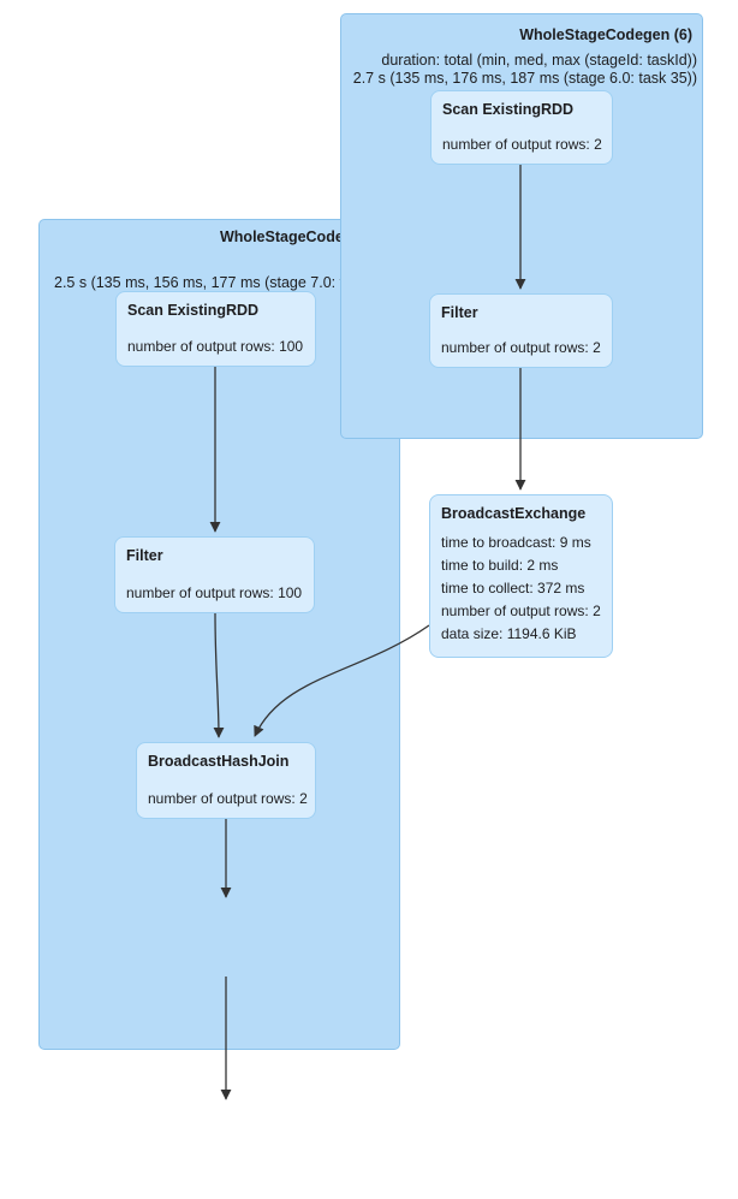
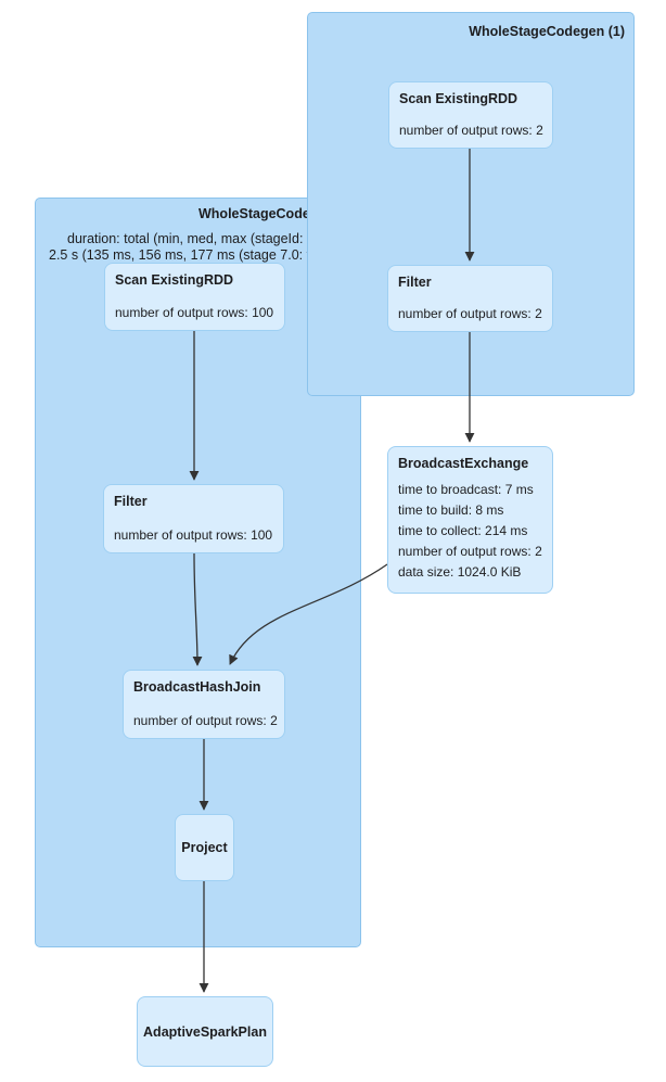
  WholeStageCod
+ duration: total (min, med, max (stageId:
  2.5 s (135 ms, 156 ms, 177 ms (stage 7.0:
- WholeStageCodegen (6)
+ WholeStageCodegen (1)
- duration: total (min, med, max (stageId: taskId))
- 2.7 s (135 ms, 176 ms, 187 ms (stage 6.0: task 35))
  Scan ExistingRDD
  number of output rows: 2
  Filter
  number of output rows: 2
  BroadcastExchange
- time to broadcast: 9 ms
+ time to broadcast: 7 ms
- time to build: 2 ms
+ time to build: 8 ms
- time to collect: 372 ms
+ time to collect: 214 ms
  number of output rows: 2
- data size: 1194.6 KiB
+ data size: 1024.0 KiB
  Scan ExistingRDD
  number of output rows: 100
  Filter
  number of output rows: 100
  BroadcastHashJoin
  number of output rows: 2
+ Project
+ AdaptiveSparkPlan
